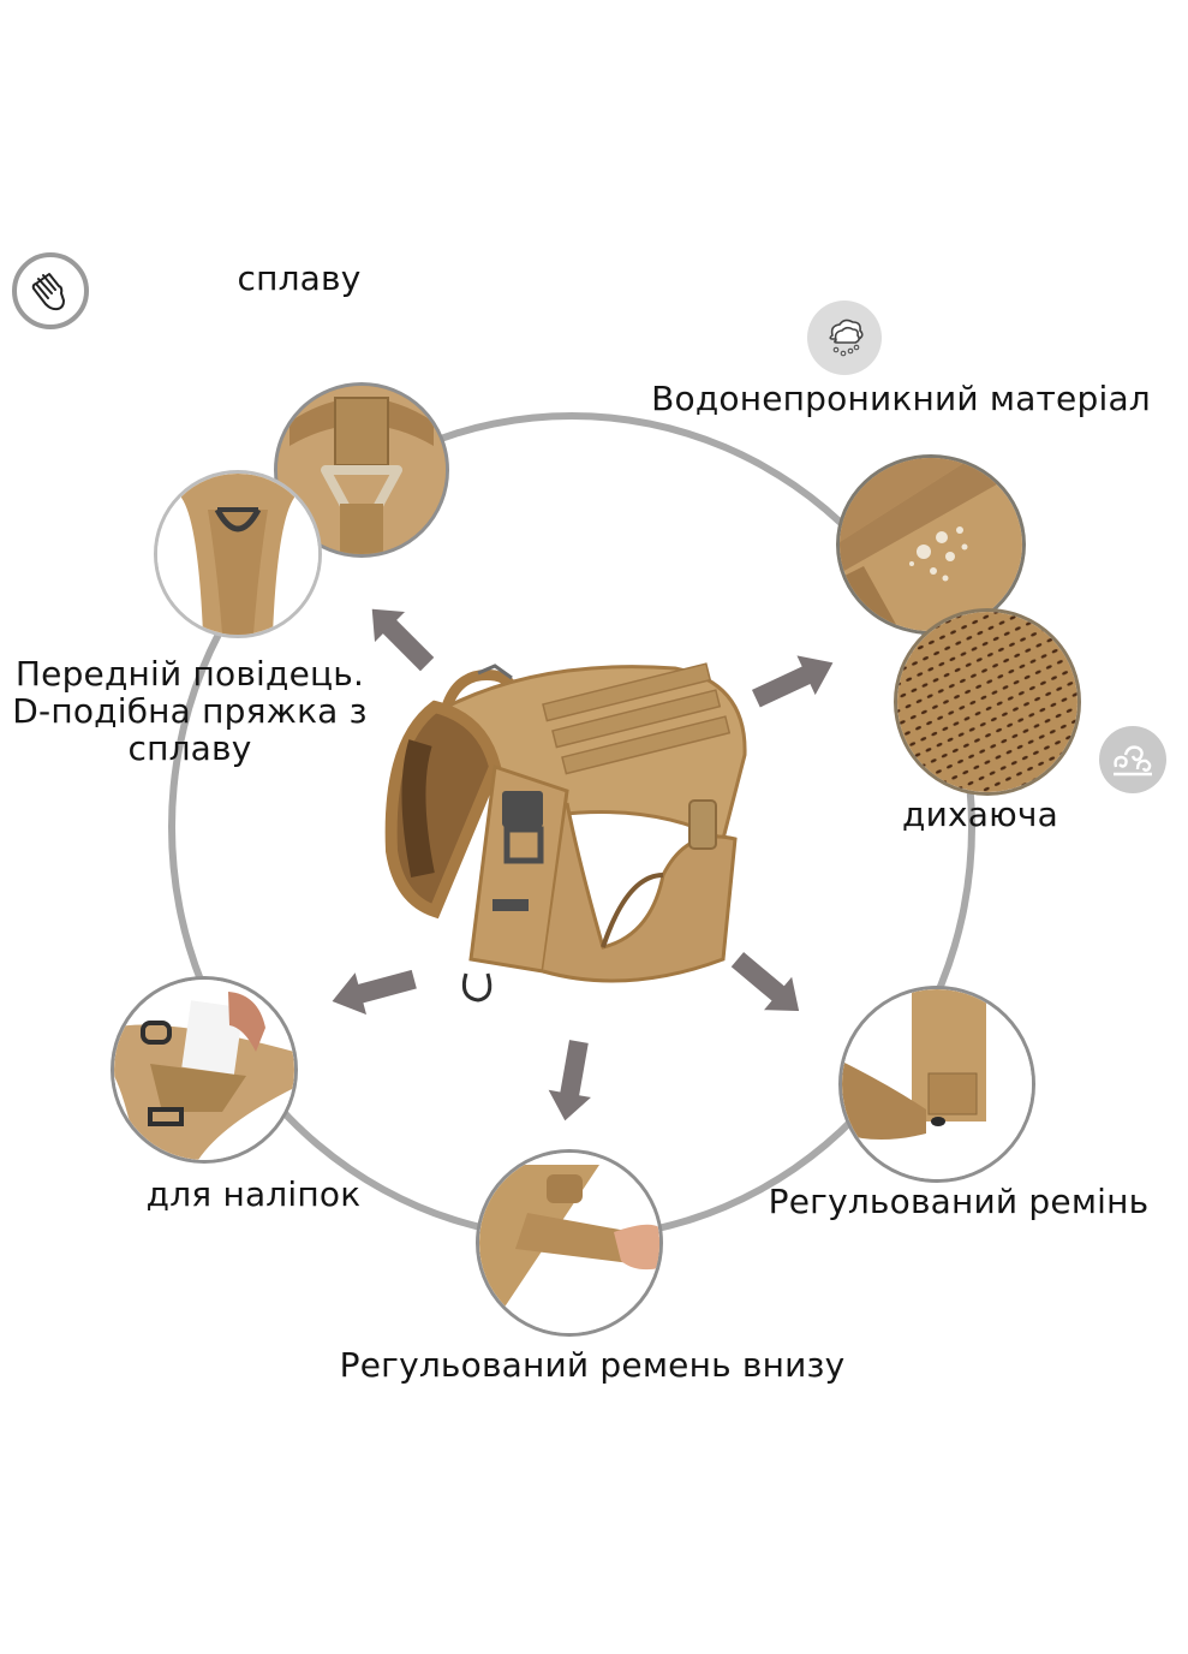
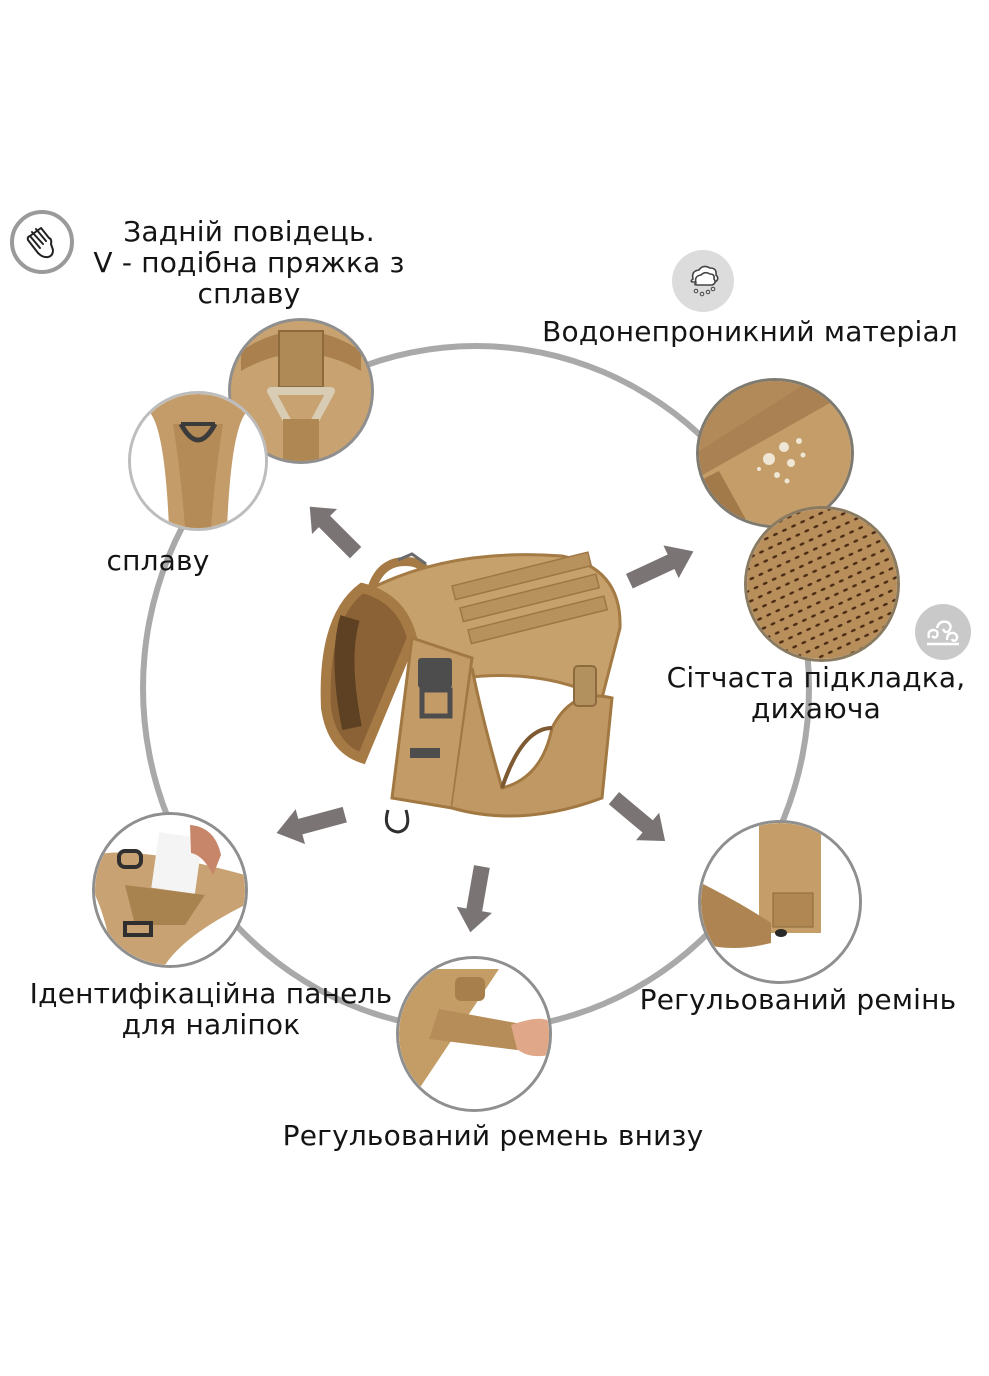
+ Задній повідець.
+ V - подібна пряжка з
  сплаву
  Водонепроникний матеріал
- Передній повідець.
- D-подібна пряжка з
  сплаву
+ Сітчаста підкладка,
  дихаюча
+ Ідентифікаційна панель
  для наліпок
  Регульований ремінь
  Регульований ремень внизу
